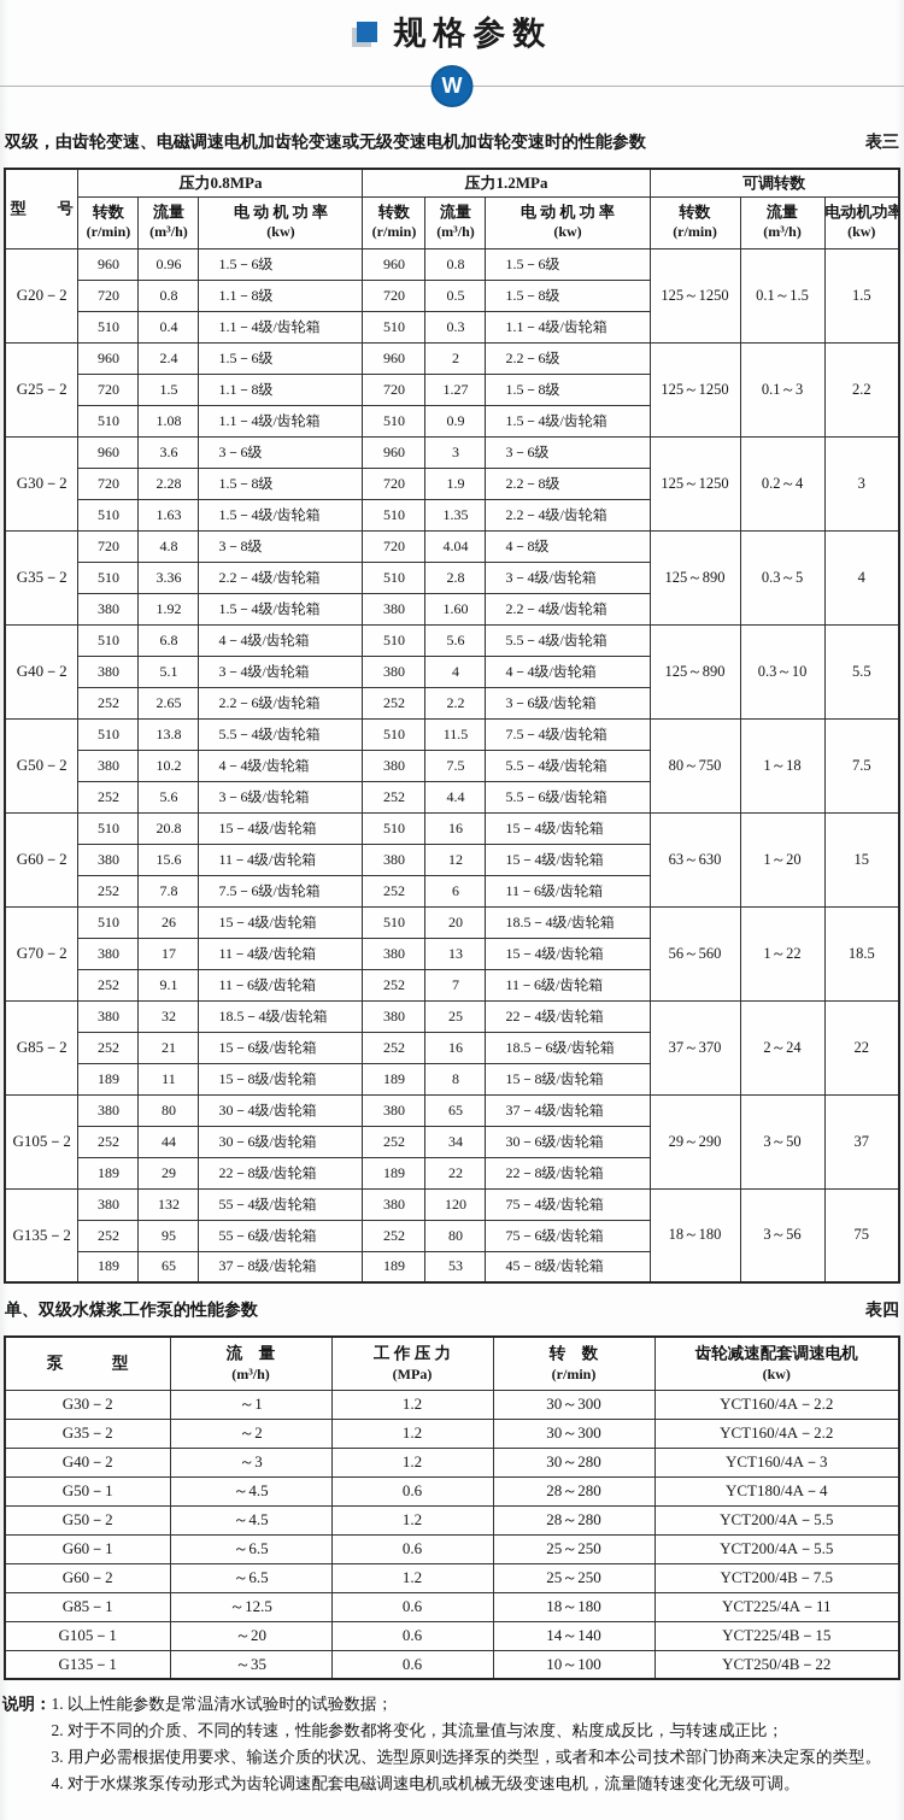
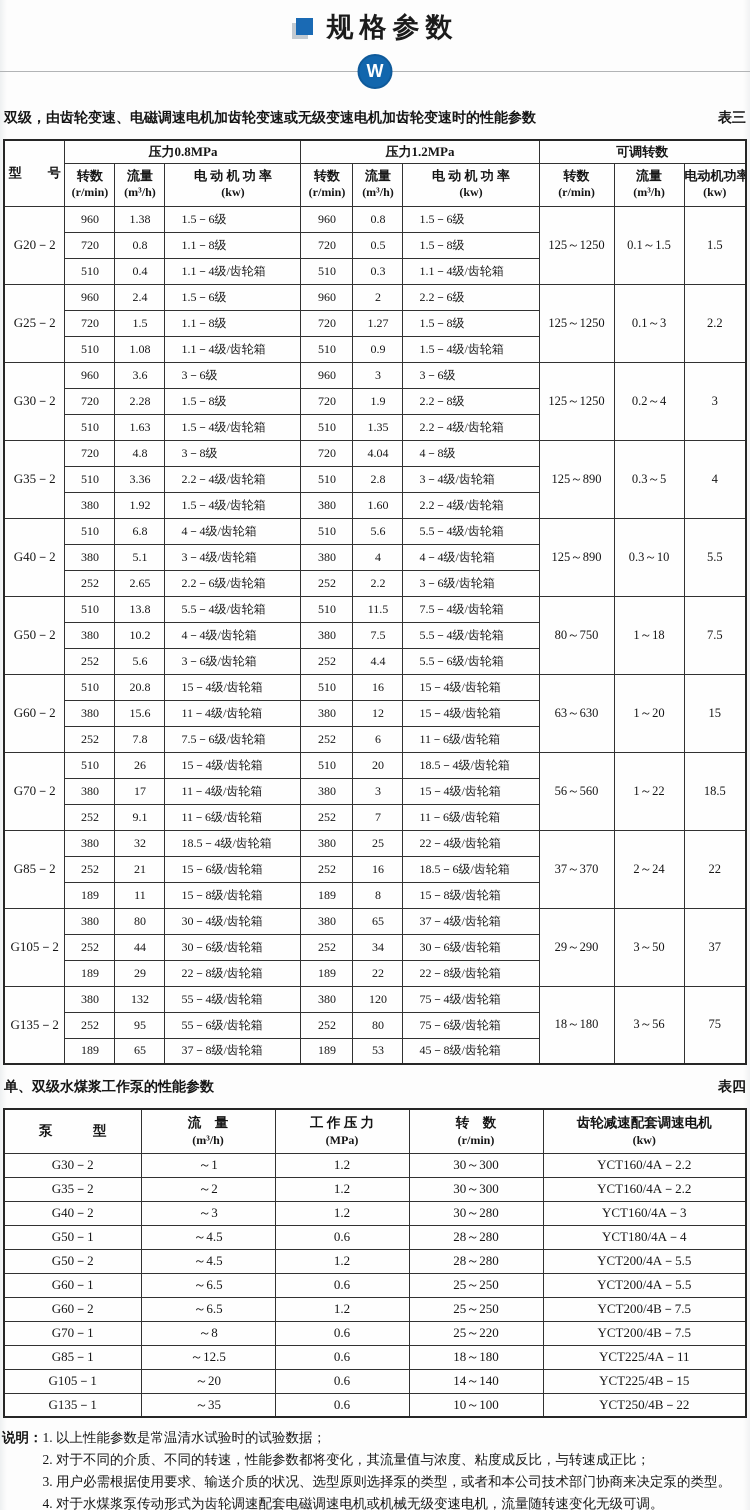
  规格参数
  W
  双级，由齿轮变速、电磁调速电机加齿轮变速或无级变速电机加齿轮变速时的性能参数
  表三
  型 号	压力0.8MPa	压力1.2MPa	可调转数
  转数(r/min)	流量(m³/h)	电 动 机 功 率(kw)	转数(r/min)	流量(m³/h)	电 动 机 功 率(kw)	转数(r/min)	流量(m³/h)	电动机功率(kw)
- G20－2	960	0.96	1.5－6级	960	0.8	1.5－6级	125～1250	0.1～1.5	1.5
+ G20－2	960	1.38	1.5－6级	960	0.8	1.5－6级	125～1250	0.1～1.5	1.5
  720	0.8	1.1－8级	720	0.5	1.5－8级
  510	0.4	1.1－4级/齿轮箱	510	0.3	1.1－4级/齿轮箱
  G25－2	960	2.4	1.5－6级	960	2	2.2－6级	125～1250	0.1～3	2.2
  720	1.5	1.1－8级	720	1.27	1.5－8级
  510	1.08	1.1－4级/齿轮箱	510	0.9	1.5－4级/齿轮箱
  G30－2	960	3.6	3－6级	960	3	3－6级	125～1250	0.2～4	3
  720	2.28	1.5－8级	720	1.9	2.2－8级
  510	1.63	1.5－4级/齿轮箱	510	1.35	2.2－4级/齿轮箱
  G35－2	720	4.8	3－8级	720	4.04	4－8级	125～890	0.3～5	4
  510	3.36	2.2－4级/齿轮箱	510	2.8	3－4级/齿轮箱
  380	1.92	1.5－4级/齿轮箱	380	1.60	2.2－4级/齿轮箱
  G40－2	510	6.8	4－4级/齿轮箱	510	5.6	5.5－4级/齿轮箱	125～890	0.3～10	5.5
  380	5.1	3－4级/齿轮箱	380	4	4－4级/齿轮箱
  252	2.65	2.2－6级/齿轮箱	252	2.2	3－6级/齿轮箱
  G50－2	510	13.8	5.5－4级/齿轮箱	510	11.5	7.5－4级/齿轮箱	80～750	1～18	7.5
  380	10.2	4－4级/齿轮箱	380	7.5	5.5－4级/齿轮箱
  252	5.6	3－6级/齿轮箱	252	4.4	5.5－6级/齿轮箱
  G60－2	510	20.8	15－4级/齿轮箱	510	16	15－4级/齿轮箱	63～630	1～20	15
  380	15.6	11－4级/齿轮箱	380	12	15－4级/齿轮箱
  252	7.8	7.5－6级/齿轮箱	252	6	11－6级/齿轮箱
  G70－2	510	26	15－4级/齿轮箱	510	20	18.5－4级/齿轮箱	56～560	1～22	18.5
- 380	17	11－4级/齿轮箱	380	13	15－4级/齿轮箱
+ 380	17	11－4级/齿轮箱	380	3	15－4级/齿轮箱
  252	9.1	11－6级/齿轮箱	252	7	11－6级/齿轮箱
  G85－2	380	32	18.5－4级/齿轮箱	380	25	22－4级/齿轮箱	37～370	2～24	22
  252	21	15－6级/齿轮箱	252	16	18.5－6级/齿轮箱
  189	11	15－8级/齿轮箱	189	8	15－8级/齿轮箱
  G105－2	380	80	30－4级/齿轮箱	380	65	37－4级/齿轮箱	29～290	3～50	37
  252	44	30－6级/齿轮箱	252	34	30－6级/齿轮箱
  189	29	22－8级/齿轮箱	189	22	22－8级/齿轮箱
  G135－2	380	132	55－4级/齿轮箱	380	120	75－4级/齿轮箱	18～180	3～56	75
  252	95	55－6级/齿轮箱	252	80	75－6级/齿轮箱
  189	65	37－8级/齿轮箱	189	53	45－8级/齿轮箱
  单、双级水煤浆工作泵的性能参数
  表四
  泵 型	流 量(m³/h)	工 作 压 力(MPa)	转 数(r/min)	齿轮减速配套调速电机(kw)
  G30－2	～1	1.2	30～300	YCT160/4A－2.2
  G35－2	～2	1.2	30～300	YCT160/4A－2.2
  G40－2	～3	1.2	30～280	YCT160/4A－3
  G50－1	～4.5	0.6	28～280	YCT180/4A－4
  G50－2	～4.5	1.2	28～280	YCT200/4A－5.5
  G60－1	～6.5	0.6	25～250	YCT200/4A－5.5
  G60－2	～6.5	1.2	25～250	YCT200/4B－7.5
+ G70－1	～8	0.6	25～220	YCT200/4B－7.5
  G85－1	～12.5	0.6	18～180	YCT225/4A－11
  G105－1	～20	0.6	14～140	YCT225/4B－15
  G135－1	～35	0.6	10～100	YCT250/4B－22
  说明：
  1. 以上性能参数是常温清水试验时的试验数据；
  2. 对于不同的介质、不同的转速，性能参数都将变化，其流量值与浓度、粘度成反比，与转速成正比；
  3. 用户必需根据使用要求、输送介质的状况、选型原则选择泵的类型，或者和本公司技术部门协商来决定泵的类型。
  4. 对于水煤浆泵传动形式为齿轮调速配套电磁调速电机或机械无级变速电机，流量随转速变化无级可调。
